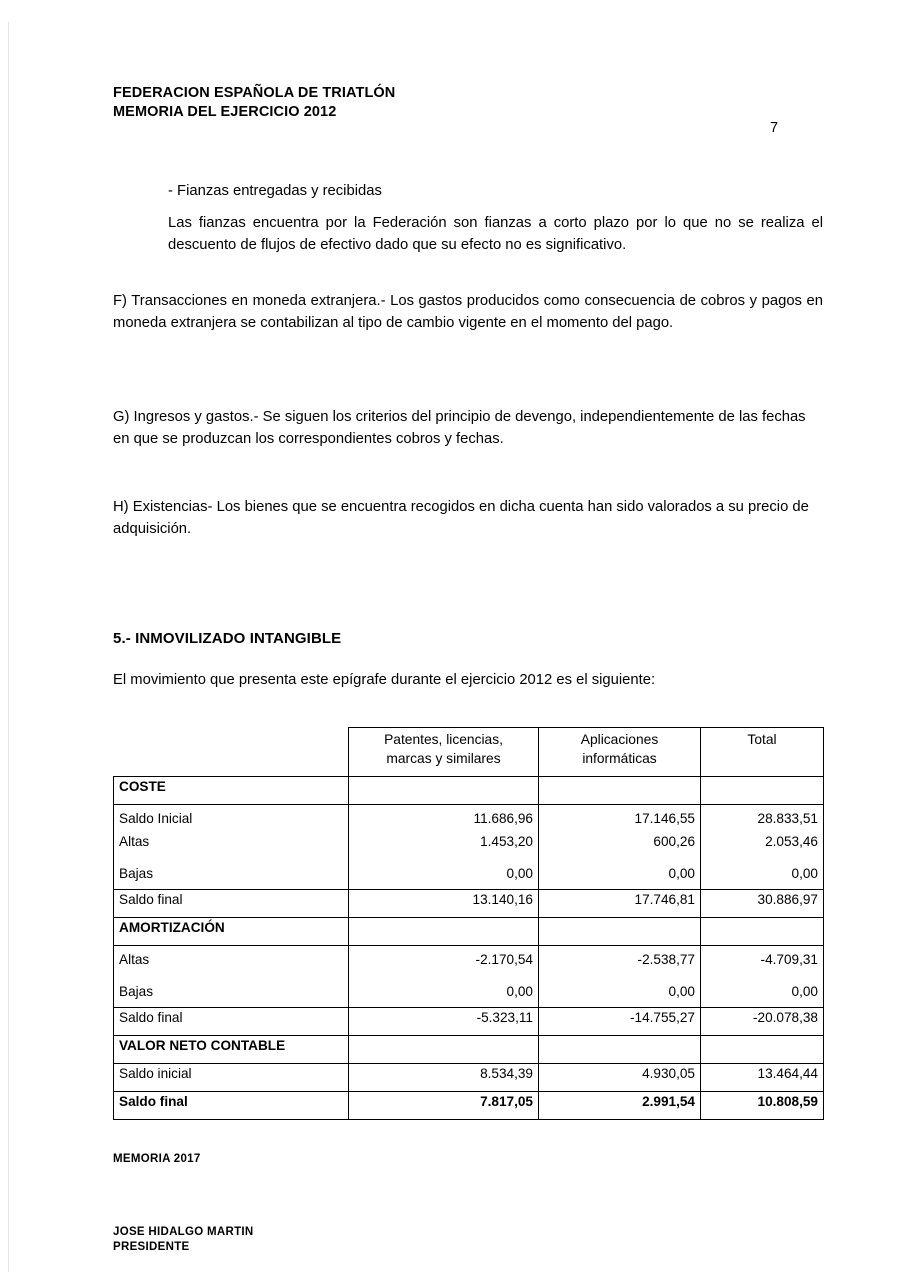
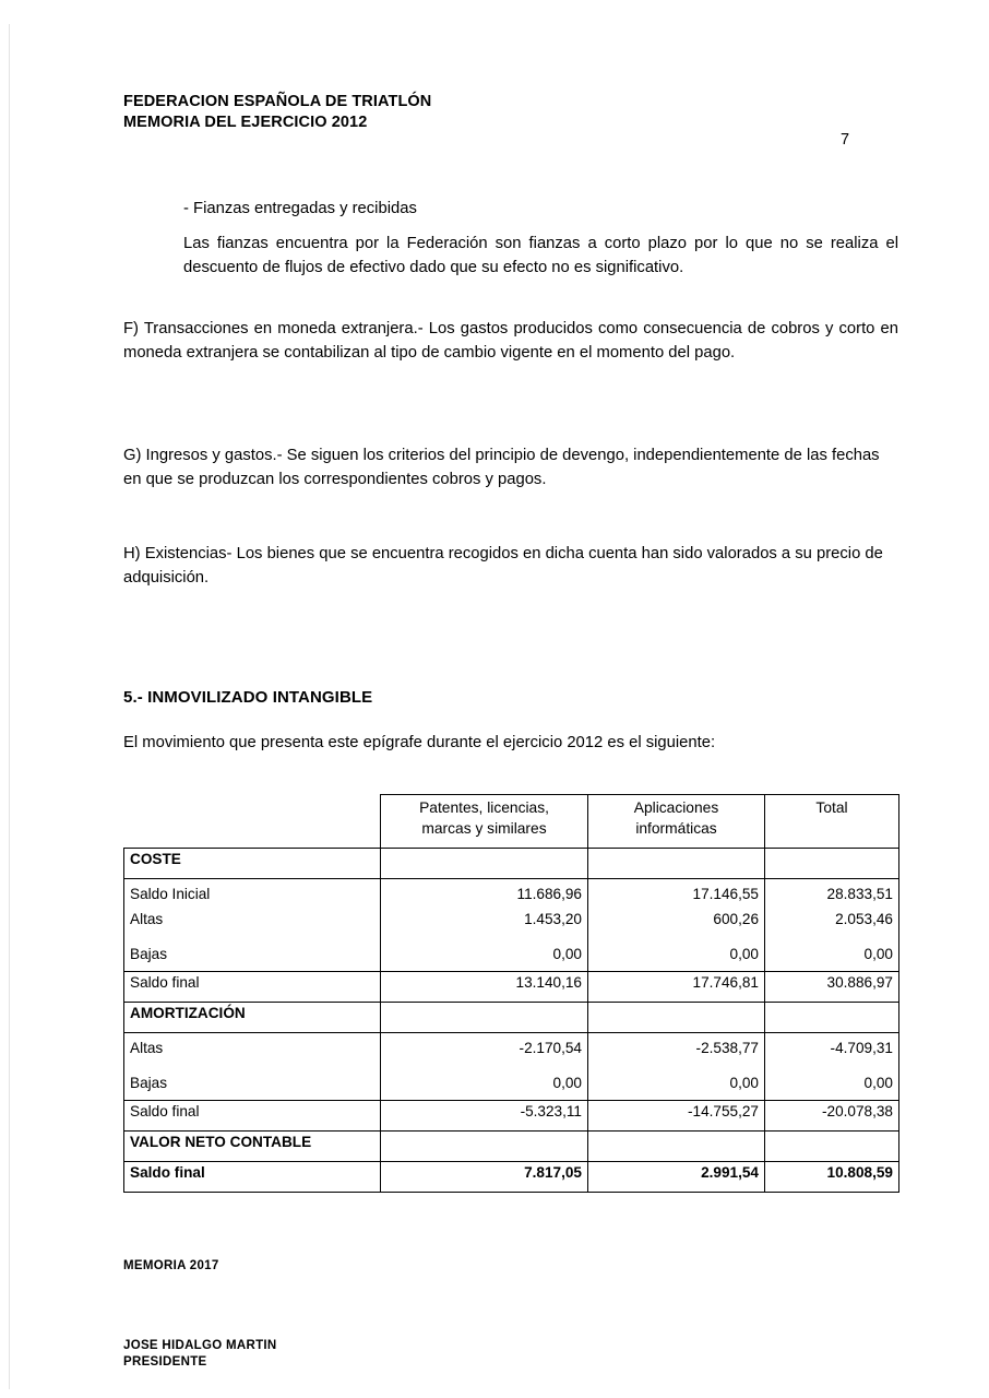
  FEDERACION ESPAÑOLA DE TRIATLÓN
  MEMORIA DEL EJERCICIO 2012
  7
  - Fianzas entregadas y recibidas
  Las fianzas encuentra por la Federación son fianzas a corto plazo por lo que no se realiza el descuento de flujos de efectivo dado que su efecto no es significativo.
- F) Transacciones en moneda extranjera.- Los gastos producidos como consecuencia de cobros y pagos en moneda extranjera se contabilizan al tipo de cambio vigente en el momento del pago.
+ F) Transacciones en moneda extranjera.- Los gastos producidos como consecuencia de cobros y corto en moneda extranjera se contabilizan al tipo de cambio vigente en el momento del pago.
- G) Ingresos y gastos.- Se siguen los criterios del principio de devengo, independientemente de las fechas en que se produzcan los correspondientes cobros y fechas.
+ G) Ingresos y gastos.- Se siguen los criterios del principio de devengo, independientemente de las fechas en que se produzcan los correspondientes cobros y pagos.
  H) Existencias- Los bienes que se encuentra recogidos en dicha cuenta han sido valorados a su precio de adquisición.
  5.- INMOVILIZADO INTANGIBLE
  El movimiento que presenta este epígrafe durante el ejercicio 2012 es el siguiente:
  	Patentes, licencias, marcas y similares	Aplicaciones informáticas	Total
  COSTE
  Saldo Inicial Altas Bajas	11.686,96 1.453,20 0,00	17.146,55 600,26 0,00	28.833,51 2.053,46 0,00
  Saldo final	13.140,16	17.746,81	30.886,97
  AMORTIZACIÓN
  Altas Bajas	-2.170,54 0,00	-2.538,77 0,00	-4.709,31 0,00
  Saldo final	-5.323,11	-14.755,27	-20.078,38
  VALOR NETO CONTABLE
- Saldo inicial	8.534,39	4.930,05	13.464,44
  Saldo final	7.817,05	2.991,54	10.808,59
  MEMORIA 2017
  JOSE HIDALGO MARTIN
  PRESIDENTE
